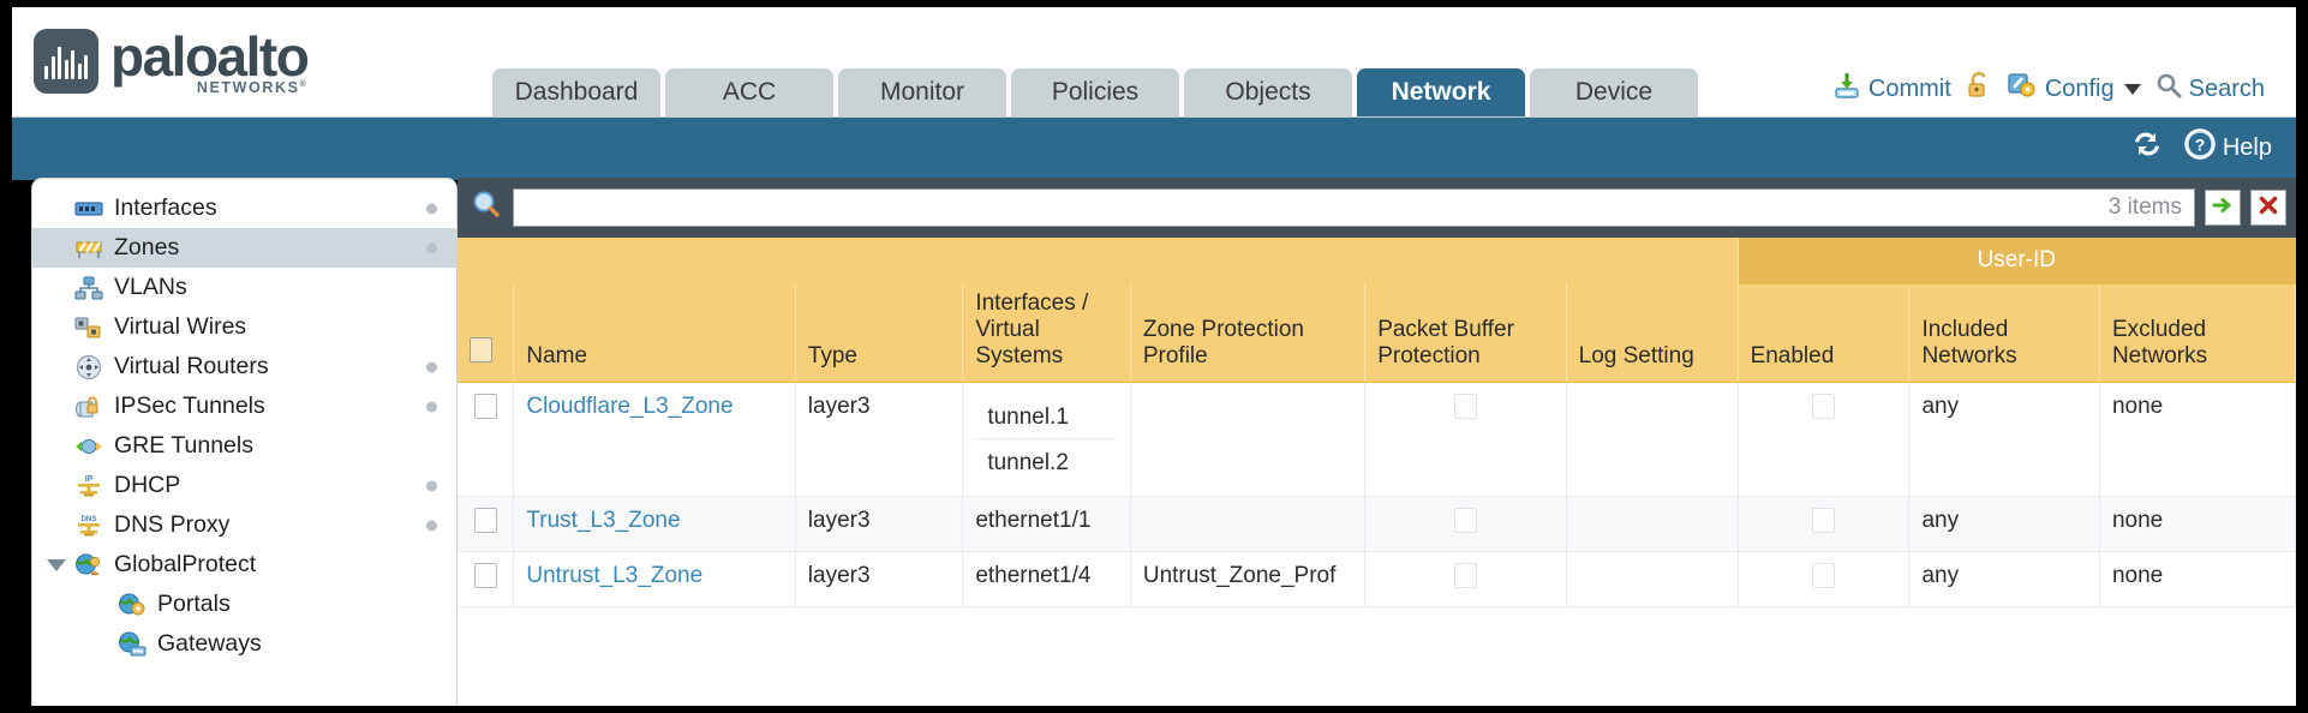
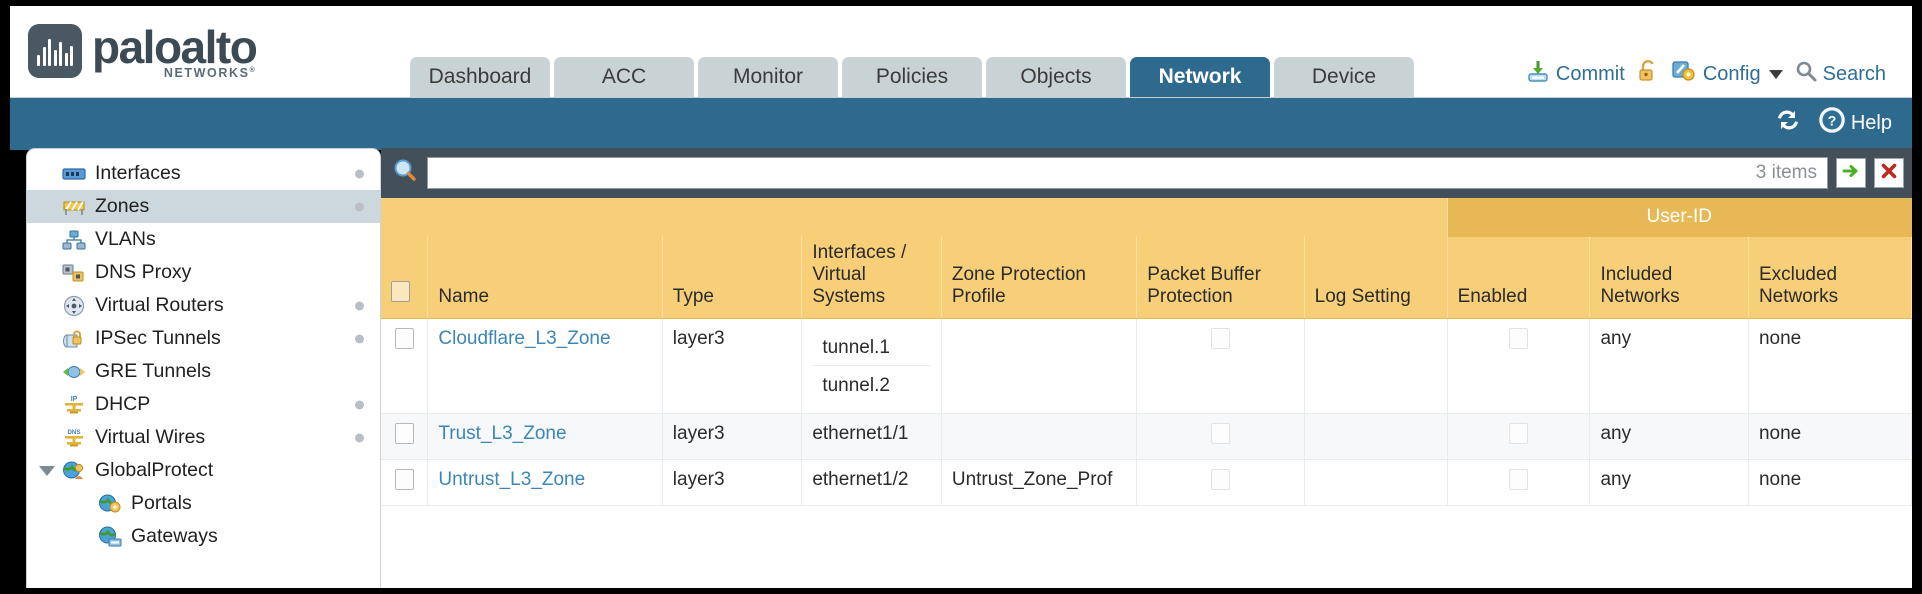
  paloalto
  NETWORKS
  Dashboard
  ACC
  Monitor
  Policies
  Objects
  Network
  Device
  Commit
  Config
  Search
  ?
  Help
  Interfaces
  Zones
  VLANs
- Virtual Wires
+ DNS Proxy
  Virtual Routers
  IPSec Tunnels
  GRE Tunnels
  DHCP
- DNS Proxy
+ Virtual Wires
  GlobalProtect
  Portals
  Gateways
  3 items
  	User-ID
  	Name	Type	Interfaces / Virtual Systems	Zone Protection Profile	Packet Buffer Protection	Log Setting	Enabled	Included Networks	Excluded Networks
  	Cloudflare_L3_Zone	layer3	tunnel.1 tunnel.2					any	none
  	Trust_L3_Zone	layer3	ethernet1/1					any	none
- 	Untrust_L3_Zone	layer3	ethernet1/4	Untrust_Zone_Prof				any	none
+ 	Untrust_L3_Zone	layer3	ethernet1/2	Untrust_Zone_Prof				any	none
